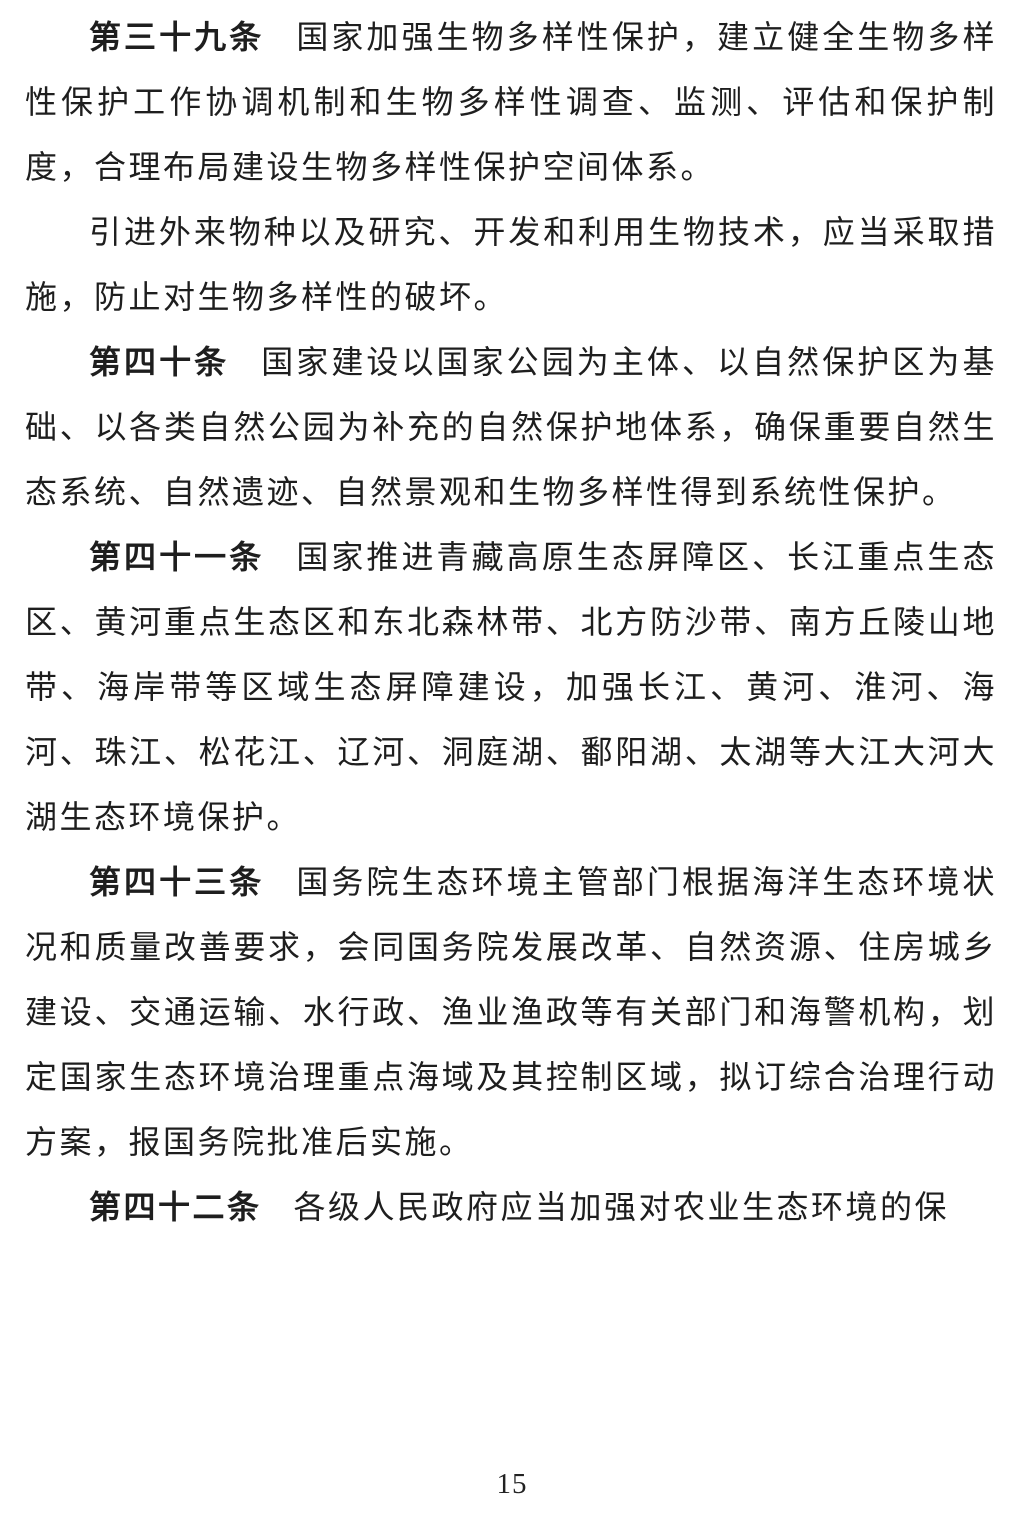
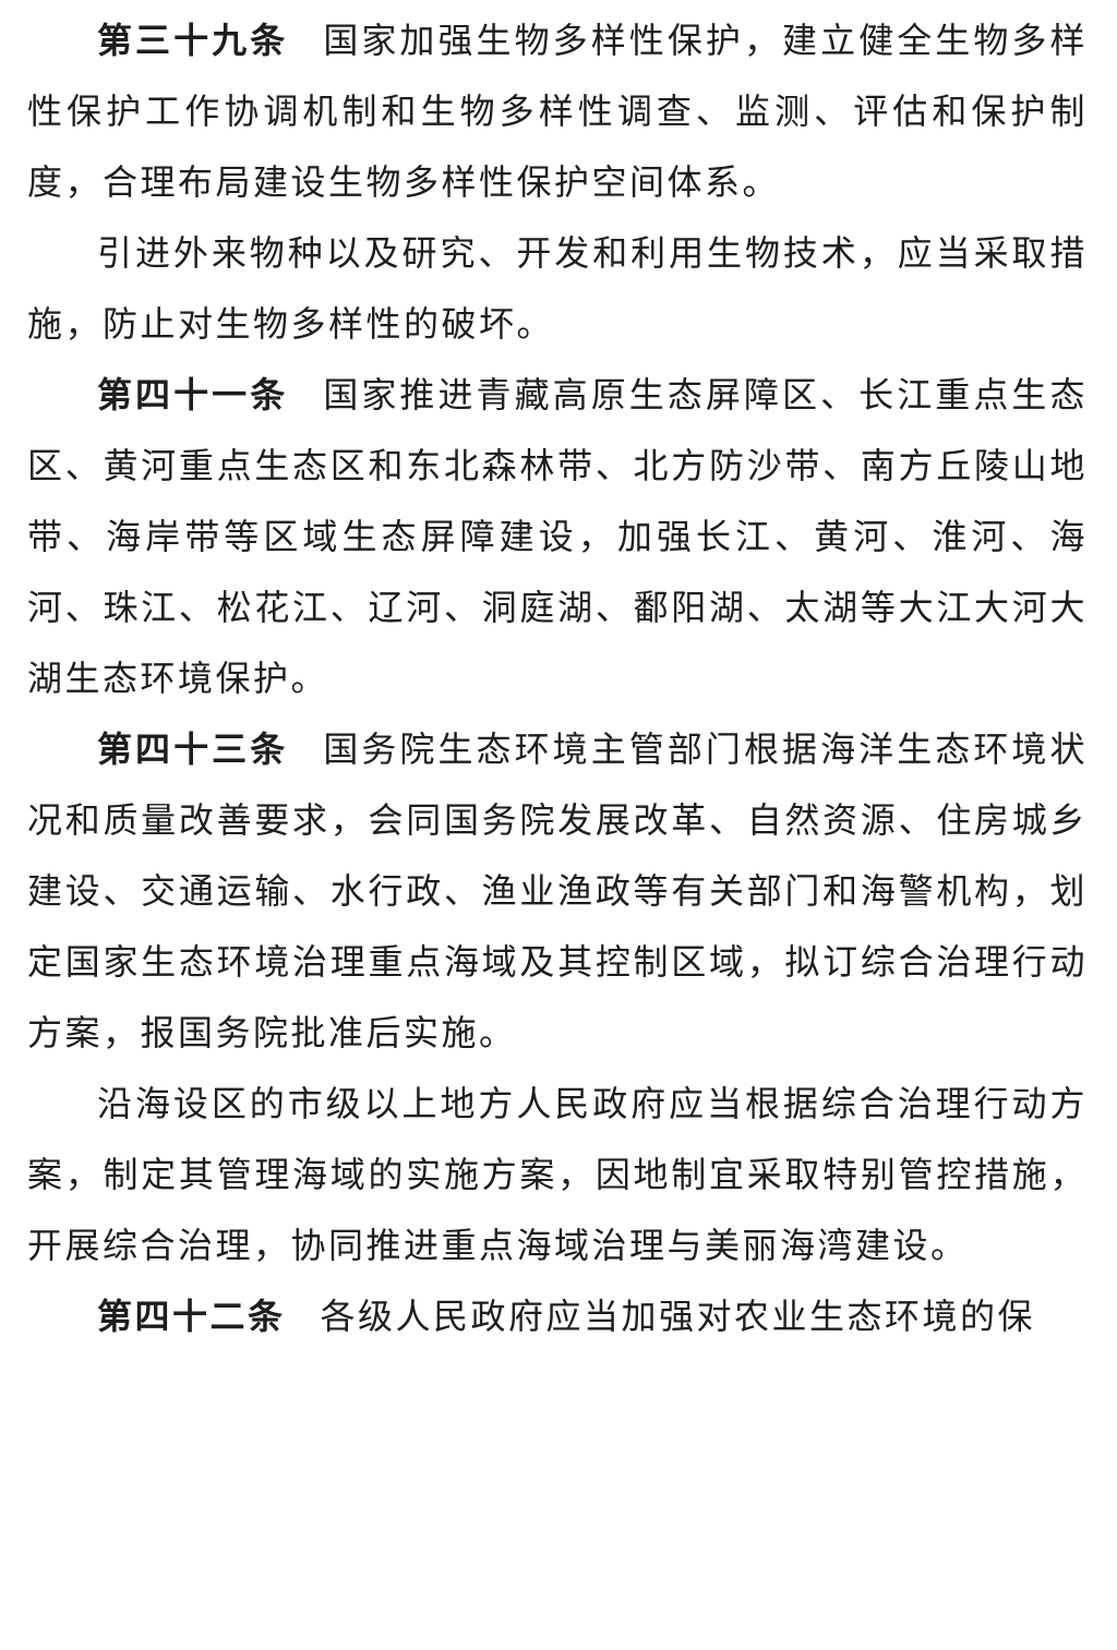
  第三十九条 国家加强生物多样性保护，建立健全生物多样性保护工作协调机制和生物多样性调查、监测、评估和保护制度，合理布局建设生物多样性保护空间体系。
  引进外来物种以及研究、开发和利用生物技术，应当采取措施，防止对生物多样性的破坏。
- 第四十条 国家建设以国家公园为主体、以自然保护区为基础、以各类自然公园为补充的自然保护地体系，确保重要自然生态系统、自然遗迹、自然景观和生物多样性得到系统性保护。
  第四十一条 国家推进青藏高原生态屏障区、长江重点生态区、黄河重点生态区和东北森林带、北方防沙带、南方丘陵山地带、海岸带等区域生态屏障建设，加强长江、黄河、淮河、海河、珠江、松花江、辽河、洞庭湖、鄱阳湖、太湖等大江大河大湖生态环境保护。
  第四十三条 国务院生态环境主管部门根据海洋生态环境状况和质量改善要求，会同国务院发展改革、自然资源、住房城乡建设、交通运输、水行政、渔业渔政等有关部门和海警机构，划定国家生态环境治理重点海域及其控制区域，拟订综合治理行动方案，报国务院批准后实施。
+ 沿海设区的市级以上地方人民政府应当根据综合治理行动方案，制定其管理海域的实施方案，因地制宜采取特别管控措施，开展综合治理，协同推进重点海域治理与美丽海湾建设。
  第四十二条 各级人民政府应当加强对农业生态环境的保
- 15
